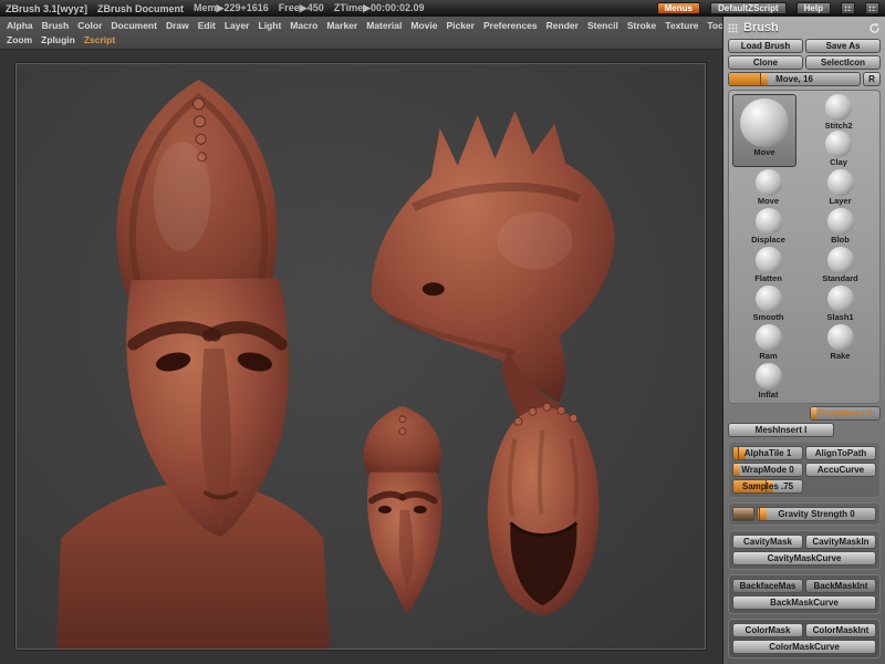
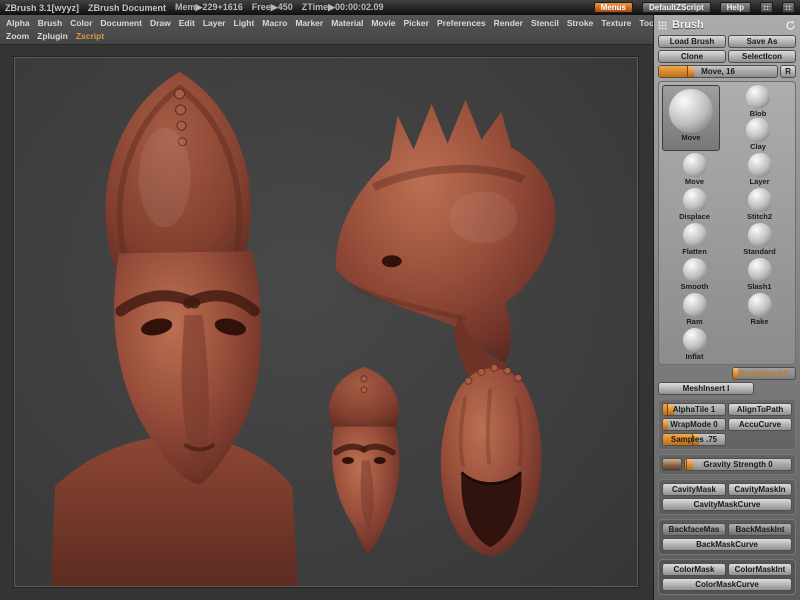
  ZBrush 3.1[wyyz]
  ZBrush Document
  Mem▶229+1616
  Free▶450
  ZTime▶00:00:02.09
  Menus
  DefaultZScript
  Help
  Alpha
  Brush
  Color
  Document
  Draw
  Edit
  Layer
  Light
  Macro
  Marker
  Material
  Movie
  Picker
  Preferences
  Render
  Stencil
  Stroke
  Texture
  Too
  Zoom
  Zplugin
  Zscript
  Brush
  Load Brush
  Save As
  Clone
  SelectIcon
  Move, 16
  R
  Move
- Stitch2
+ Blob
  Clay
  Move
  Layer
  Displace
- Blob
+ Stitch2
  Flatten
  Standard
  Smooth
  Slash1
  Ram
  Rake
  Inflat
  BrushImod 0
  MeshInsert I
  AlphaTile 1
  AlignToPath
  WrapMode 0
  AccuCurve
  Samples .75
  Gravity Strength 0
  CavityMask
  CavityMaskIn
  CavityMaskCurve
  BackfaceMas
  BackMaskInt
  BackMaskCurve
  ColorMask
  ColorMaskInt
  ColorMaskCurve
